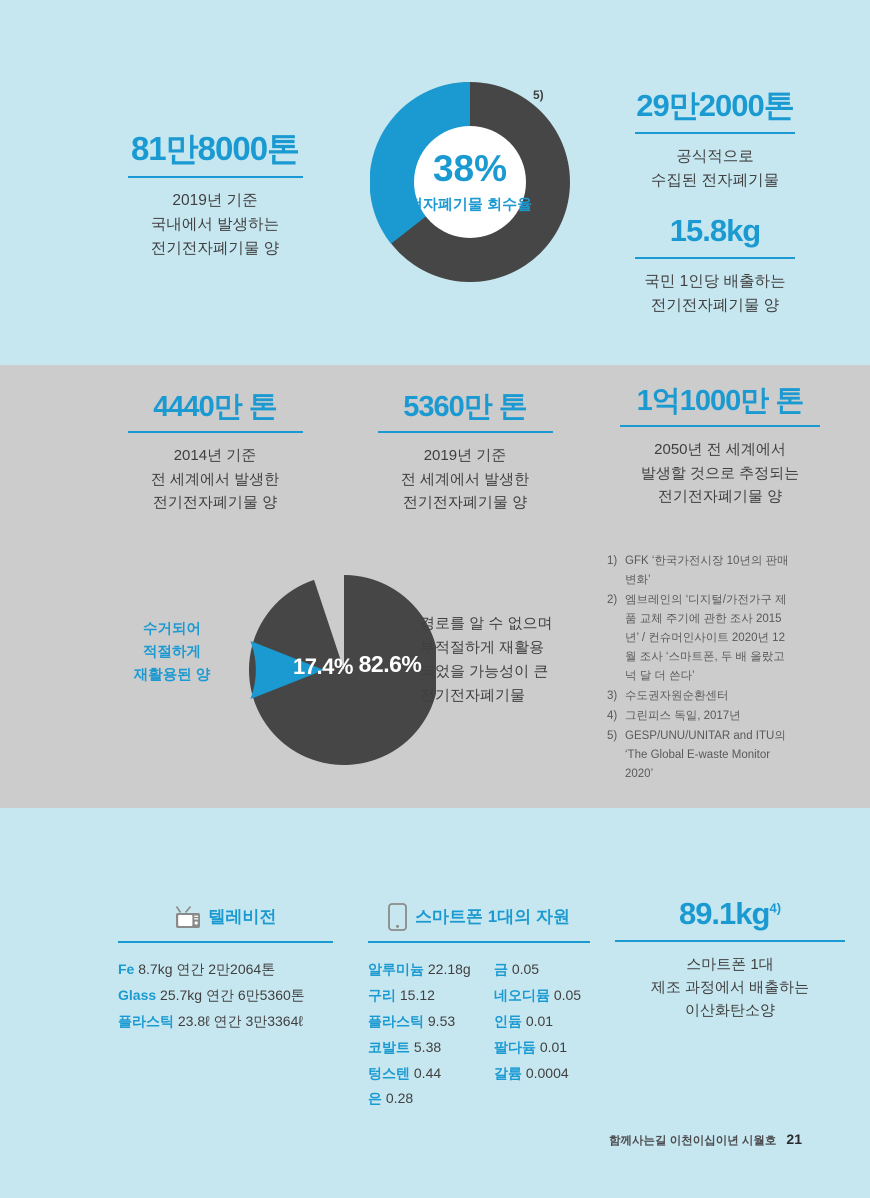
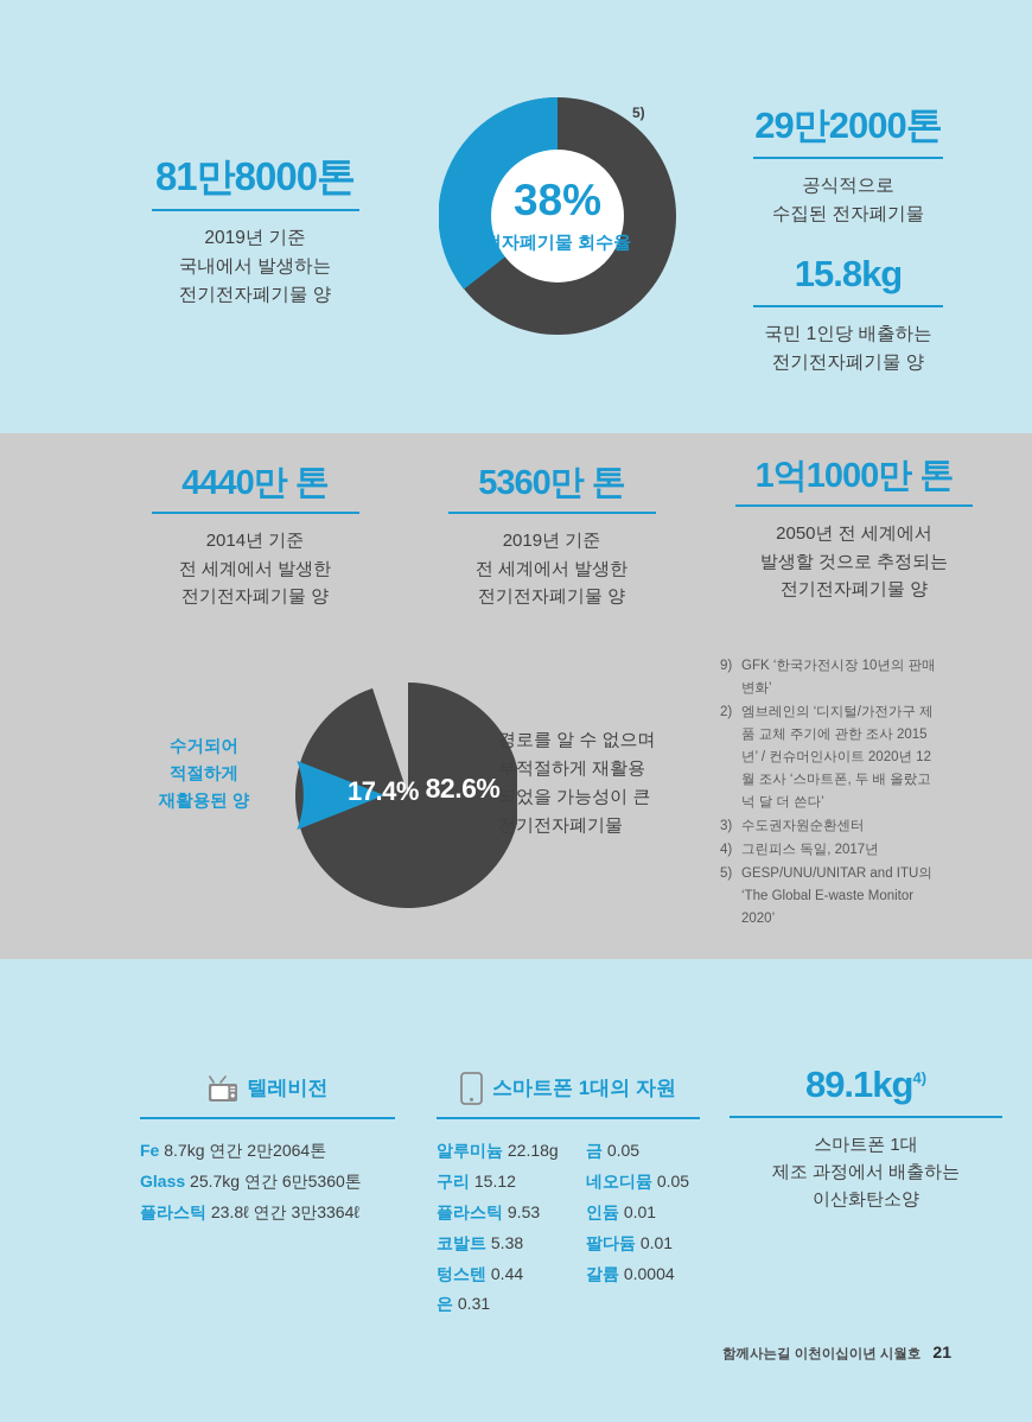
  81만8000톤
  2019년 기준
  국내에서 발생하는
  전기전자폐기물 양
  5)
  38%
  전자폐기물 회수율
  29만2000톤
  공식적으로
  수집된 전자폐기물
  15.8kg
  국민 1인당 배출하는
  전기전자폐기물 양
  4440만 톤
  2014년 기준
  전 세계에서 발생한
  전기전자폐기물 양
  5360만 톤
  2019년 기준
  전 세계에서 발생한
  전기전자폐기물 양
  1억1000만 톤
  2050년 전 세계에서
  발생할 것으로 추정되는
  전기전자폐기물 양
- 1)
+ 9)
  GFK ‘한국가전시장 10년의 판매 변화’
  2)
  엠브레인의 ‘디지털/가전가구 제품 교체 주기에 관한 조사 2015년’ / 컨슈머인사이트 2020년 12월 조사 ‘스마트폰, 두 배 올랐고 넉 달 더 쓴다’
  3)
  수도권자원순환센터
  4)
  그린피스 독일, 2017년
  5)
  GESP/UNU/UNITAR and ITU의 ‘The Global E-waste Monitor 2020’
  수거되어
  적절하게
  재활용된 양
  17.4%
  82.6%
  경로를 알 수 없으며
  부적절하게 재활용
  되었을 가능성이 큰
  전기전자폐기물
  텔레비전
  Fe 8.7kg 연간 2만2064톤
  Glass 25.7kg 연간 6만5360톤
  플라스틱 23.8ℓ 연간 3만3364ℓ
  스마트폰 1대의 자원
  알루미늄 22.18g
  구리 15.12
  플라스틱 9.53
  코발트 5.38
  텅스텐 0.44
- 은 0.28
+ 은 0.31
  금 0.05
  네오디뮴 0.05
  인듐 0.01
  팔다듐 0.01
  갈륨 0.0004
  89.1kg4)
  스마트폰 1대
  제조 과정에서 배출하는
  이산화탄소양
  함께사는길 이천이십이년 시월호 21
